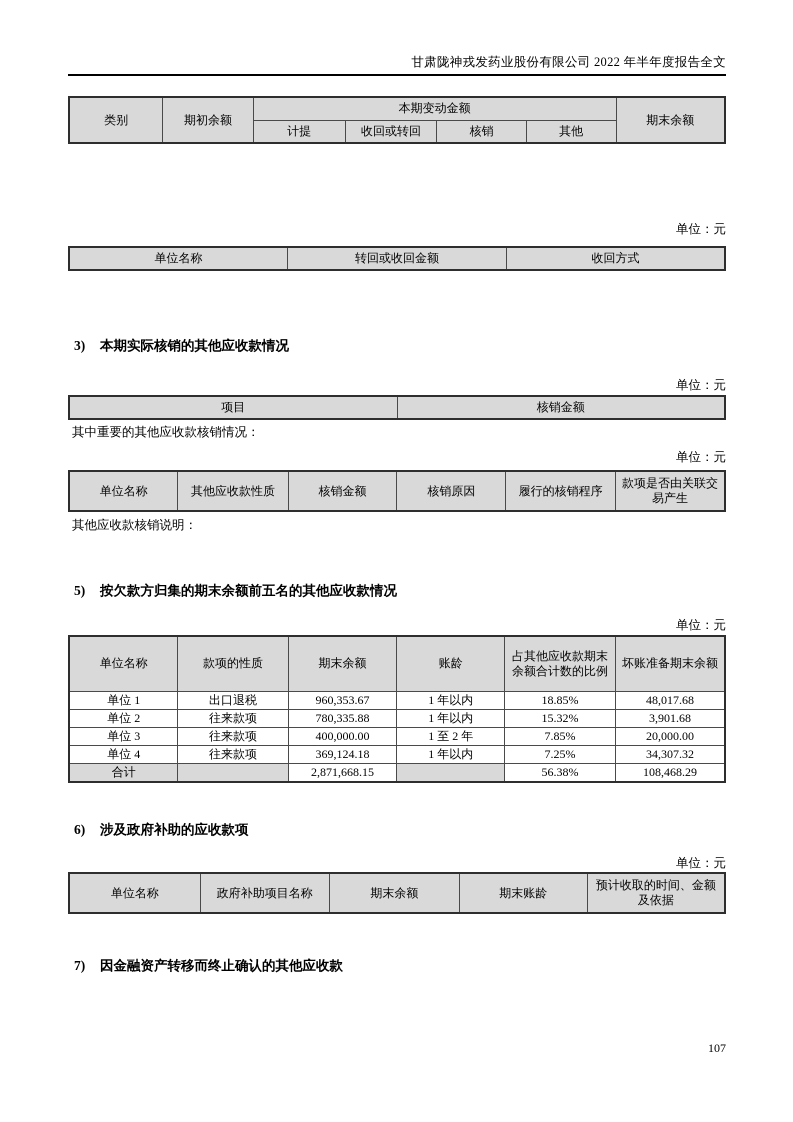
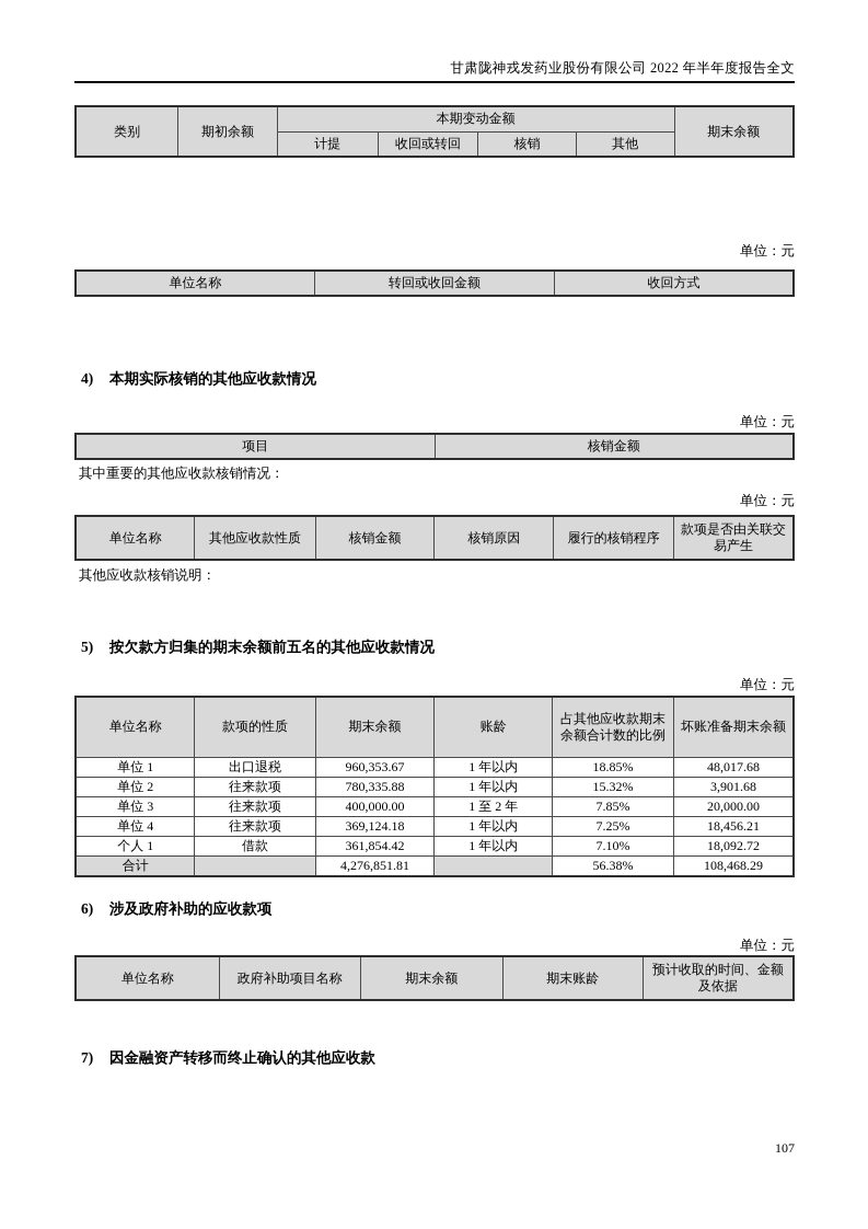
  甘肃陇神戎发药业股份有限公司 2022 年半年度报告全文
  类别	期初余额	本期变动金额	期末余额
  计提	收回或转回	核销	其他
  单位：元
  单位名称	转回或收回金额	收回方式
- 3) 本期实际核销的其他应收款情况
+ 4) 本期实际核销的其他应收款情况
  单位：元
  项目	核销金额
  其中重要的其他应收款核销情况：
  单位：元
  单位名称	其他应收款性质	核销金额	核销原因	履行的核销程序	款项是否由关联交易产生
  其他应收款核销说明：
  5) 按欠款方归集的期末余额前五名的其他应收款情况
  单位：元
  单位名称	款项的性质	期末余额	账龄	占其他应收款期末余额合计数的比例	坏账准备期末余额
  单位 1	出口退税	960,353.67	1 年以内	18.85%	48,017.68
  单位 2	往来款项	780,335.88	1 年以内	15.32%	3,901.68
  单位 3	往来款项	400,000.00	1 至 2 年	7.85%	20,000.00
- 单位 4	往来款项	369,124.18	1 年以内	7.25%	34,307.32
+ 单位 4	往来款项	369,124.18	1 年以内	7.25%	18,456.21
+ 个人 1	借款	361,854.42	1 年以内	7.10%	18,092.72
- 合计		2,871,668.15		56.38%	108,468.29
+ 合计		4,276,851.81		56.38%	108,468.29
  6) 涉及政府补助的应收款项
  单位：元
  单位名称	政府补助项目名称	期末余额	期末账龄	预计收取的时间、金额及依据
  7) 因金融资产转移而终止确认的其他应收款
  107
